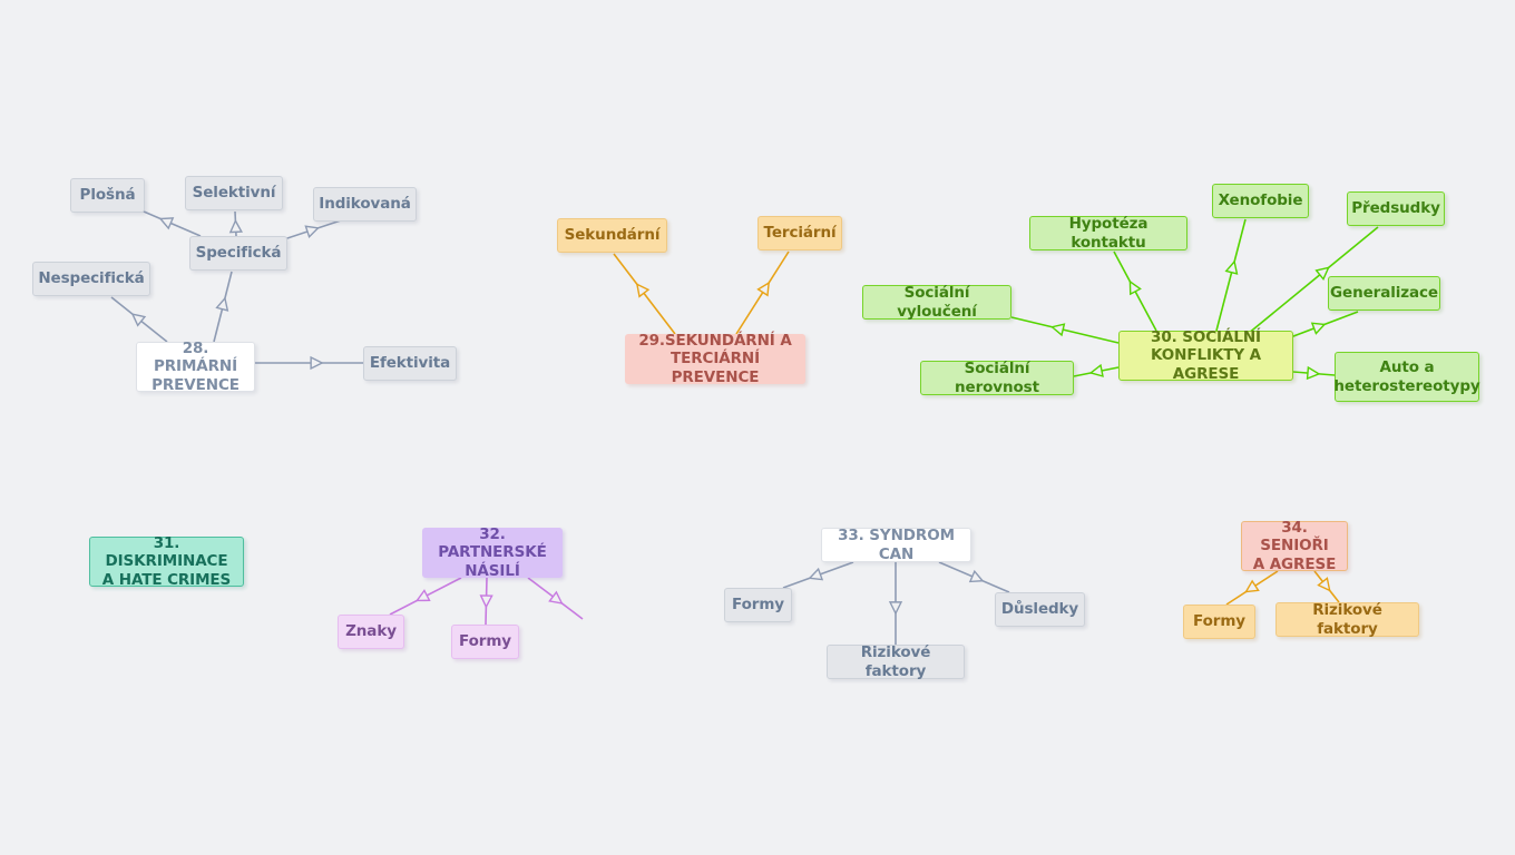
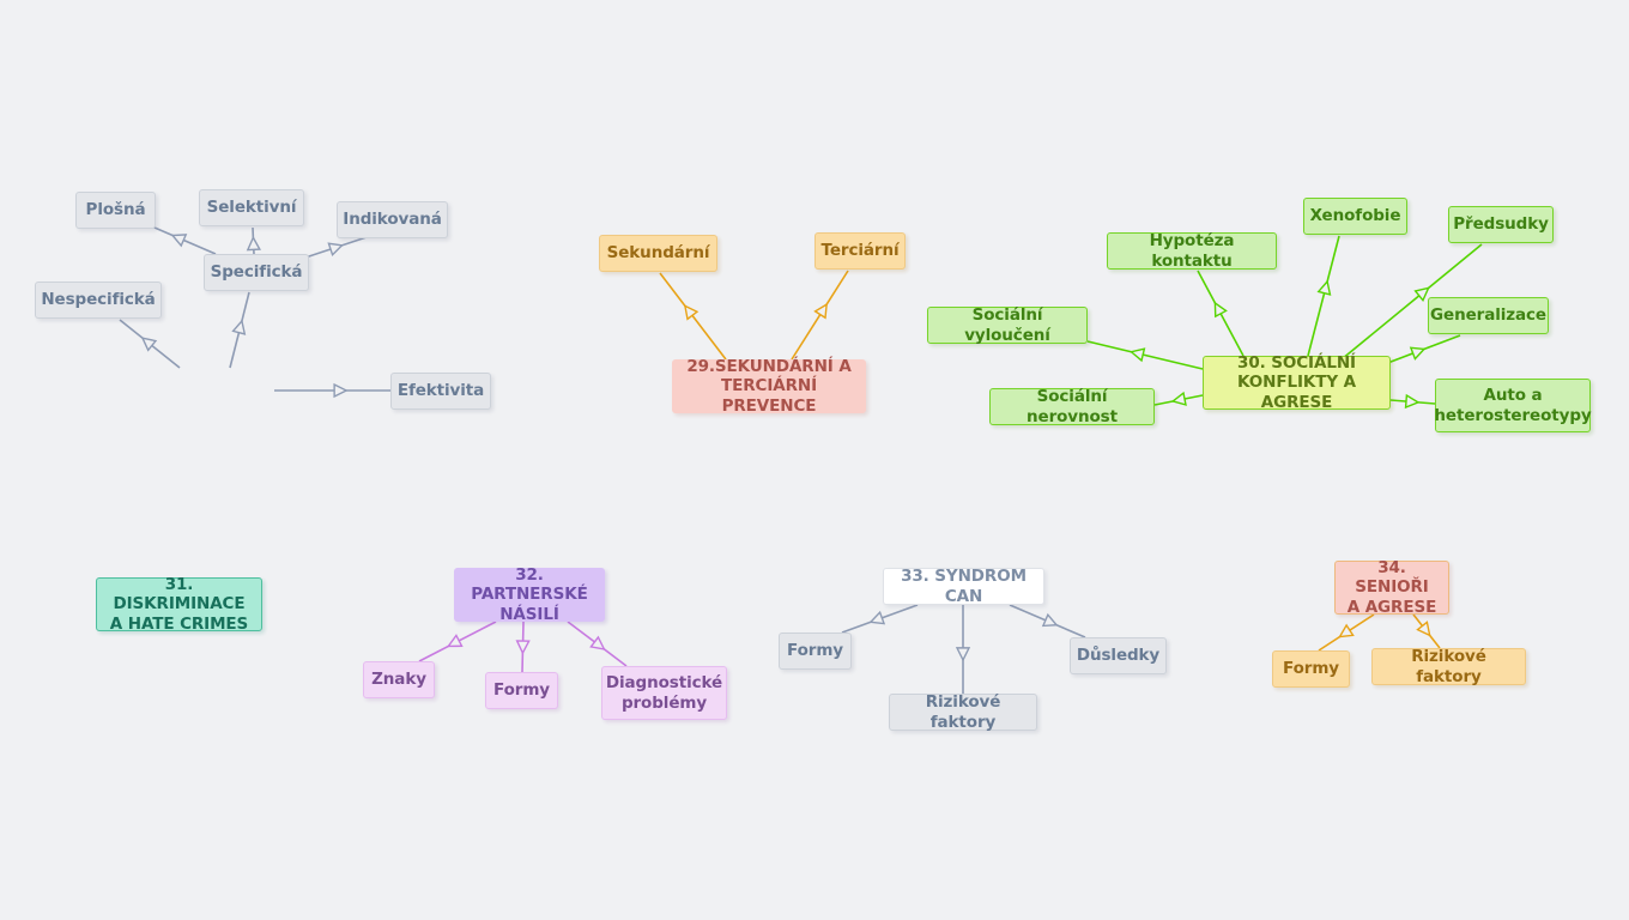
  Plošná
  Selektivní
  Indikovaná
  Specifická
  Nespecifická
  Efektivita
- 28. PRIMÁRNÍ
- PREVENCE
  Sekundární
  Terciární
  29.SEKUNDÁRNÍ A
  TERCIÁRNÍ PREVENCE
  Hypotéza kontaktu
  Xenofobie
  Předsudky
  Sociální vyloučení
  Generalizace
  Sociální nerovnost
  Auto a
  heterostereotypy
  30. SOCIÁLNÍ
  KONFLIKTY A AGRESE
  31. DISKRIMINACE
  A HATE CRIMES
  Znaky
  Formy
+ Diagnostické
+ problémy
  32. PARTNERSKÉ
  NÁSILÍ
  Formy
  Rizikové faktory
  Důsledky
  33. SYNDROM CAN
  Formy
  Rizikové faktory
  34. SENIOŘI
  A AGRESE
